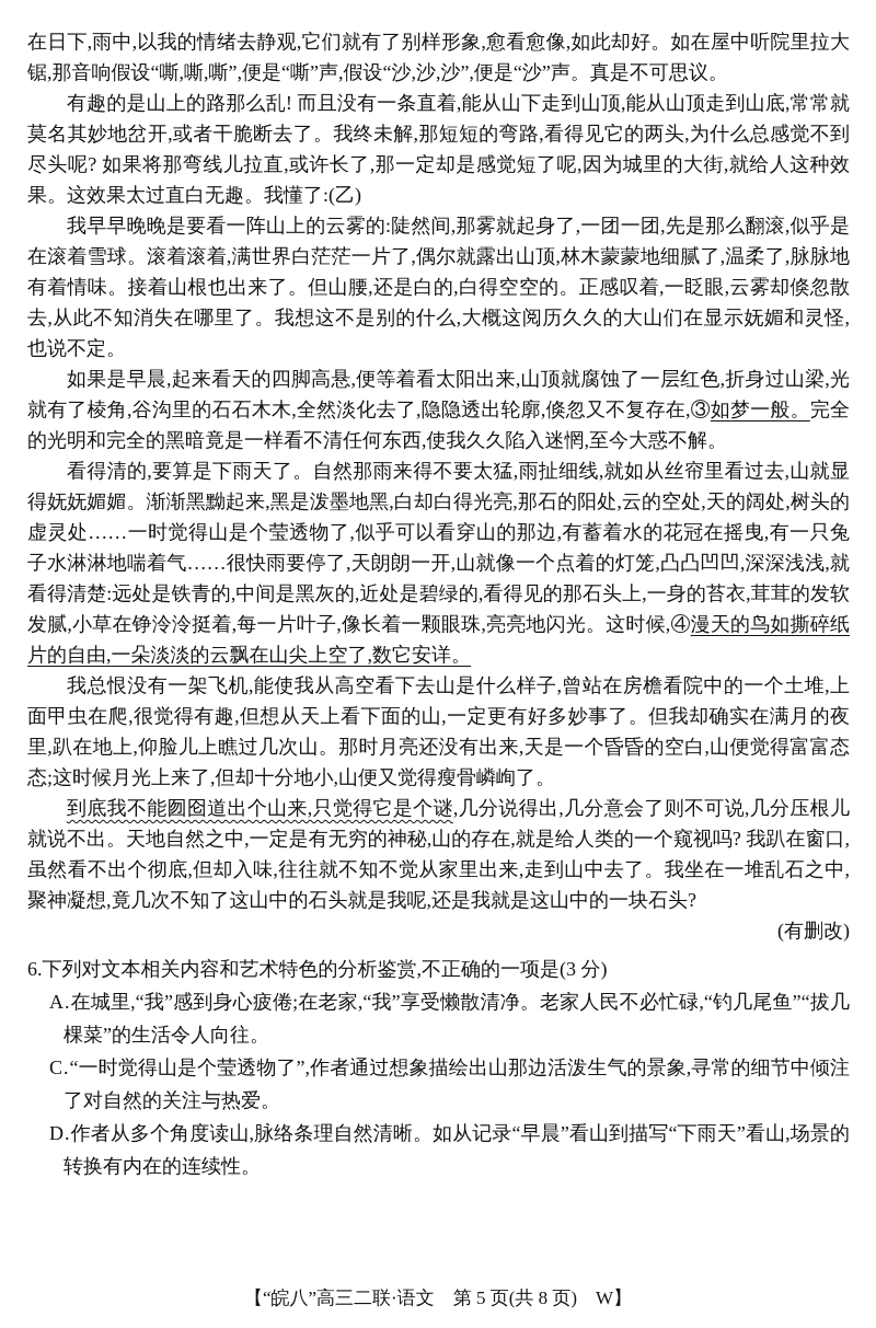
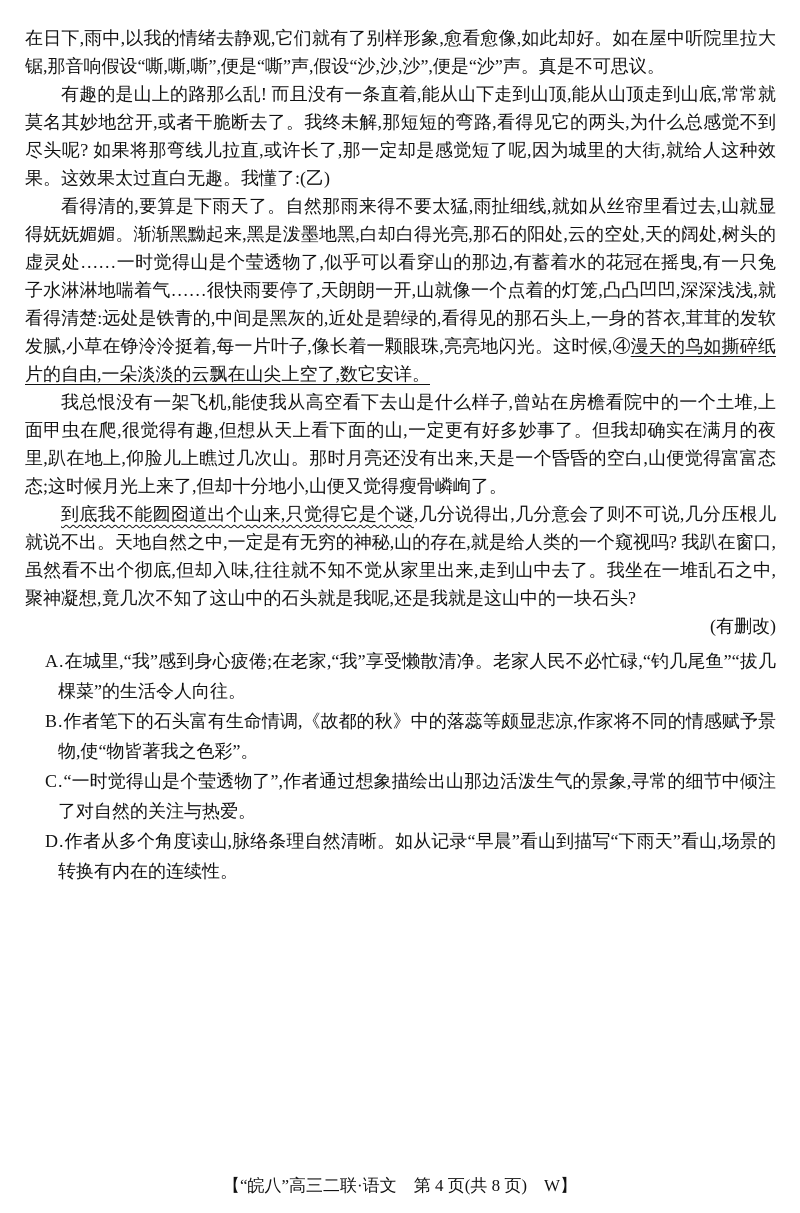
  在日下,雨中,以我的情绪去静观,它们就有了别样形象,愈看愈像,如此却好。如在屋中听院里拉大锯,那音响假设“嘶,嘶,嘶”,便是“嘶”声,假设“沙,沙,沙”,便是“沙”声。真是不可思议。
  有趣的是山上的路那么乱! 而且没有一条直着,能从山下走到山顶,能从山顶走到山底,常常就莫名其妙地岔开,或者干脆断去了。我终未解,那短短的弯路,看得见它的两头,为什么总感觉不到尽头呢? 如果将那弯线儿拉直,或许长了,那一定却是感觉短了呢,因为城里的大街,就给人这种效果。这效果太过直白无趣。我懂了:(乙)
- 我早早晚晚是要看一阵山上的云雾的:陡然间,那雾就起身了,一团一团,先是那么翻滚,似乎是在滚着雪球。滚着滚着,满世界白茫茫一片了,偶尔就露出山顶,林木蒙蒙地细腻了,温柔了,脉脉地有着情味。接着山根也出来了。但山腰,还是白的,白得空空的。正感叹着,一眨眼,云雾却倏忽散去,从此不知消失在哪里了。我想这不是别的什么,大概这阅历久久的大山们在显示妩媚和灵怪,也说不定。
- 如果是早晨,起来看天的四脚高悬,便等着看太阳出来,山顶就腐蚀了一层红色,折身过山梁,光就有了棱角,谷沟里的石石木木,全然淡化去了,隐隐透出轮廓,倏忽又不复存在,③如梦一般。完全的光明和完全的黑暗竟是一样看不清任何东西,使我久久陷入迷惘,至今大惑不解。
  看得清的,要算是下雨天了。自然那雨来得不要太猛,雨扯细线,就如从丝帘里看过去,山就显得妩妩媚媚。渐渐黑黝起来,黑是泼墨地黑,白却白得光亮,那石的阳处,云的空处,天的阔处,树头的虚灵处……一时觉得山是个莹透物了,似乎可以看穿山的那边,有蓄着水的花冠在摇曳,有一只兔子水淋淋地喘着气……很快雨要停了,天朗朗一开,山就像一个点着的灯笼,凸凸凹凹,深深浅浅,就看得清楚:远处是铁青的,中间是黑灰的,近处是碧绿的,看得见的那石头上,一身的苔衣,茸茸的发软发腻,小草在铮泠泠挺着,每一片叶子,像长着一颗眼珠,亮亮地闪光。这时候,④漫天的鸟如撕碎纸片的自由,一朵淡淡的云飘在山尖上空了,数它安详。
  我总恨没有一架飞机,能使我从高空看下去山是什么样子,曾站在房檐看院中的一个土堆,上面甲虫在爬,很觉得有趣,但想从天上看下面的山,一定更有好多妙事了。但我却确实在满月的夜里,趴在地上,仰脸儿上瞧过几次山。那时月亮还没有出来,天是一个昏昏的空白,山便觉得富富态态;这时候月光上来了,但却十分地小,山便又觉得瘦骨嶙峋了。
  到底我不能囫囵道出个山来,只觉得它是个谜,几分说得出,几分意会了则不可说,几分压根儿就说不出。天地自然之中,一定是有无穷的神秘,山的存在,就是给人类的一个窥视吗? 我趴在窗口,虽然看不出个彻底,但却入味,往往就不知不觉从家里出来,走到山中去了。我坐在一堆乱石之中,聚神凝想,竟几次不知了这山中的石头就是我呢,还是我就是这山中的一块石头?
  (有删改)
- 6.下列对文本相关内容和艺术特色的分析鉴赏,不正确的一项是(3 分)
  A.在城里,“我”感到身心疲倦;在老家,“我”享受懒散清净。老家人民不必忙碌,“钓几尾鱼”“拔几棵菜”的生活令人向往。
+ B.作者笔下的石头富有生命情调,《故都的秋》中的落蕊等颇显悲凉,作家将不同的情感赋予景物,使“物皆著我之色彩”。
  C.“一时觉得山是个莹透物了”,作者通过想象描绘出山那边活泼生气的景象,寻常的细节中倾注了对自然的关注与热爱。
  D.作者从多个角度读山,脉络条理自然清晰。如从记录“早晨”看山到描写“下雨天”看山,场景的转换有内在的连续性。
- 【“皖八”高三二联·语文 第 5 页(共 8 页) W】
+ 【“皖八”高三二联·语文 第 4 页(共 8 页) W】
